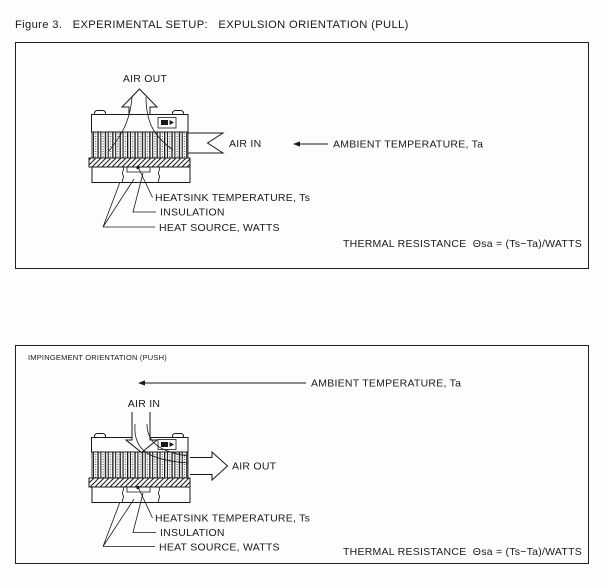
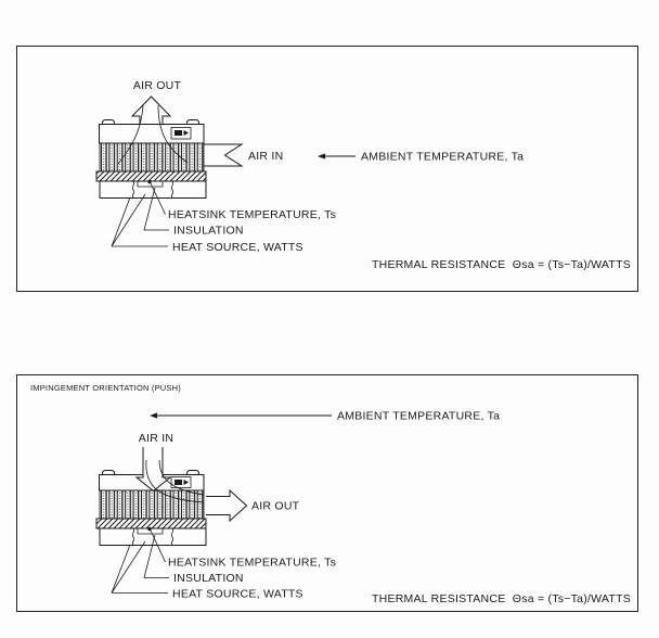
- Figure 3. EXPERIMENTAL SETUP: EXPULSION ORIENTATION (PULL)
  AIR OUT
  AIR IN
  AMBIENT TEMPERATURE, Ta
  HEATSINK TEMPERATURE, Ts
  INSULATION
  HEAT SOURCE, WATTS
  THERMAL RESISTANCE Θsa = (Ts−Ta)/WATTS
  IMPINGEMENT ORIENTATION (PUSH)
  AMBIENT TEMPERATURE, Ta
  AIR IN
  AIR OUT
  HEATSINK TEMPERATURE, Ts
  INSULATION
  HEAT SOURCE, WATTS
  THERMAL RESISTANCE Θsa = (Ts−Ta)/WATTS
